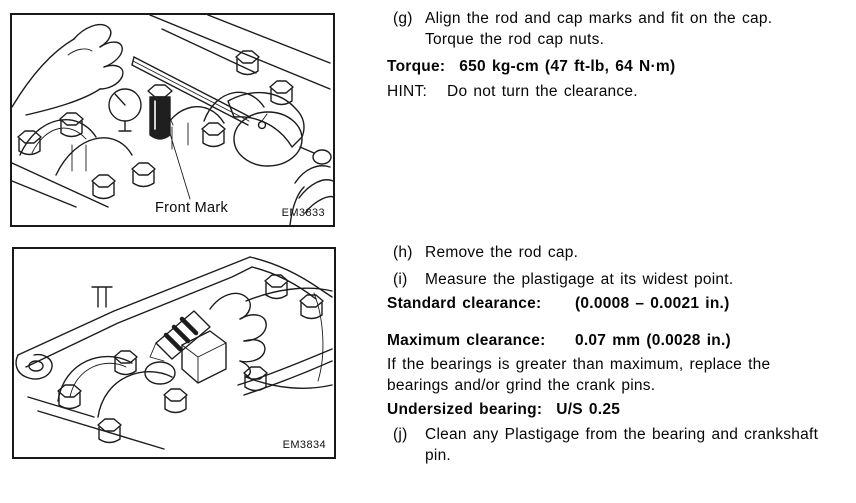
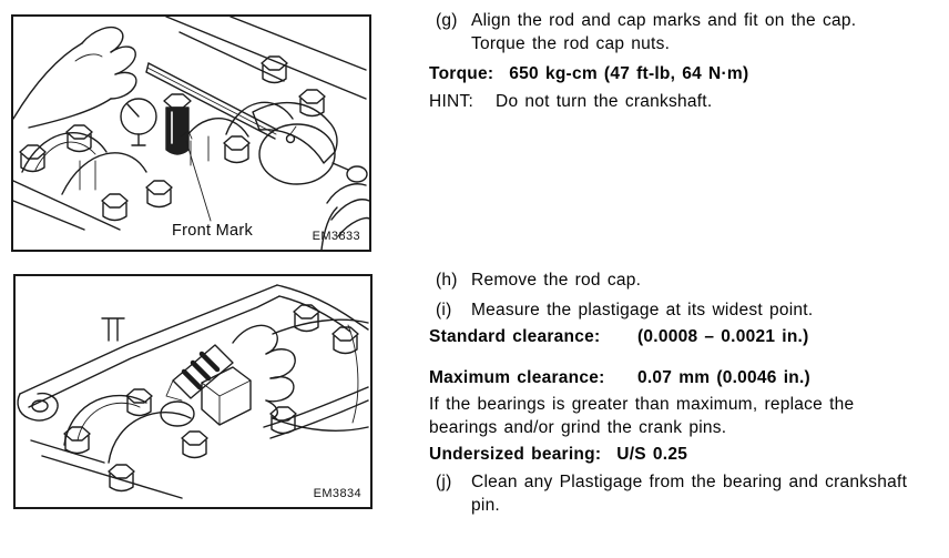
  Front Mark
  EM3833
  EM3834
  (g)
  Align the rod and cap marks and fit on the cap. Torque the rod cap nuts.
  Torque: 650 kg-cm (47 ft-lb, 64 N·m)
- HINT: Do not turn the clearance.
+ HINT: Do not turn the crankshaft.
  (h)
  Remove the rod cap.
  (i)
  Measure the plastigage at its widest point.
  Standard clearance:
  (0.0008 – 0.0021 in.)
  Maximum clearance:
- 0.07 mm (0.0028 in.)
+ 0.07 mm (0.0046 in.)
  If the bearings is greater than maximum, replace the bearings and/or grind the crank pins.
  Undersized bearing: U/S 0.25
  (j)
  Clean any Plastigage from the bearing and crankshaft pin.
